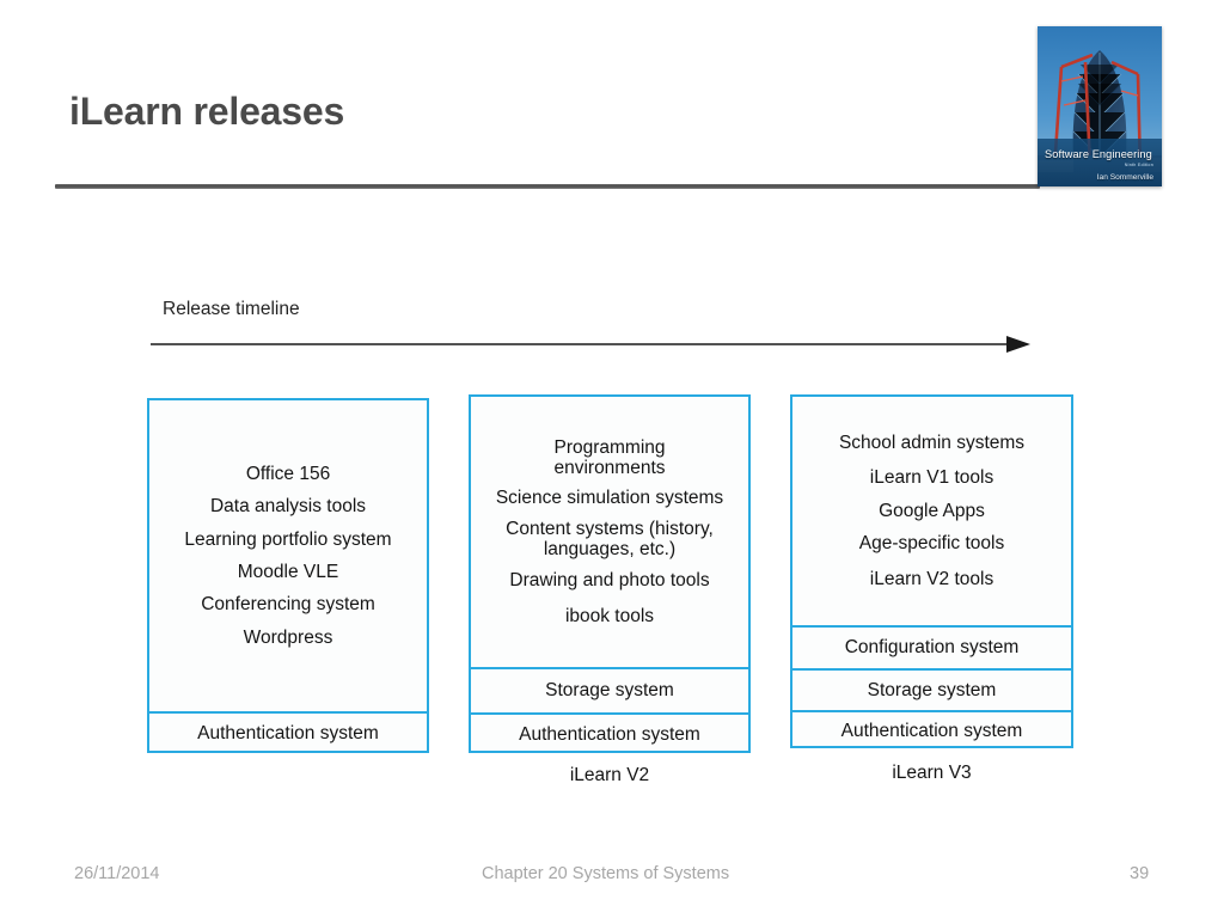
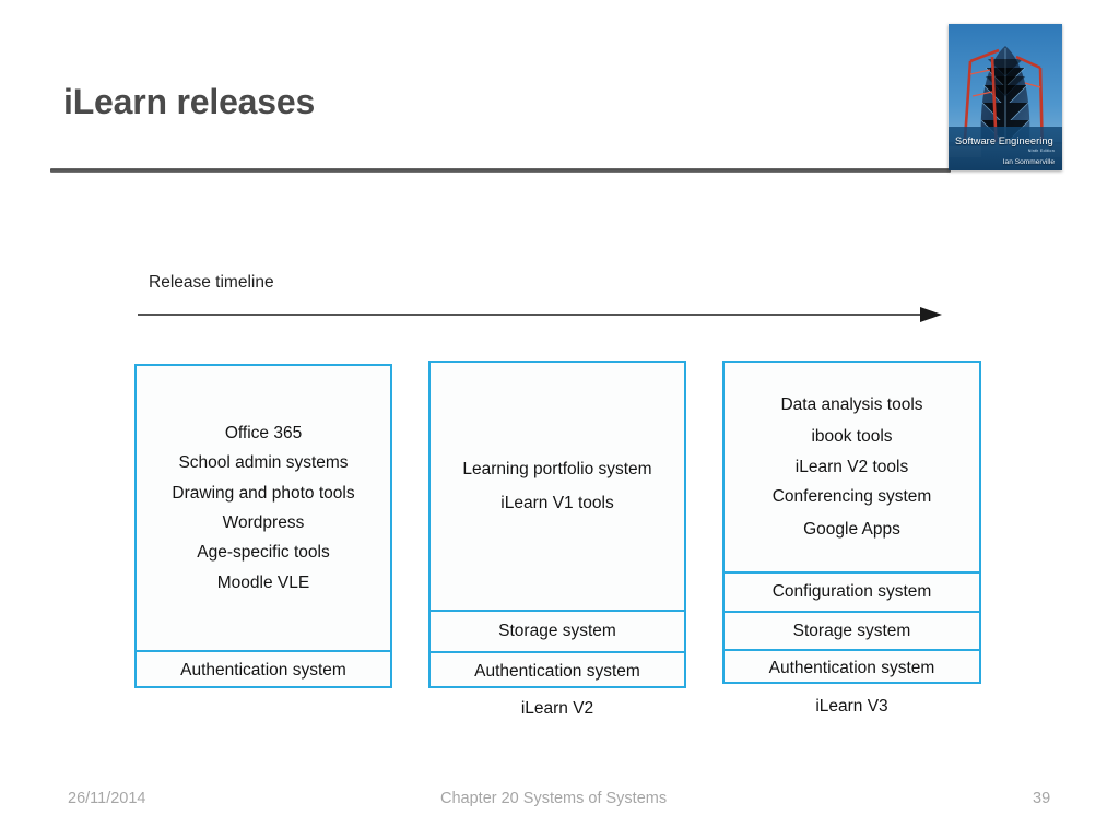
  iLearn releases
  Software Engineering
  Release timeline
- Office 156
+ Office 365
- Data analysis tools
+ School admin systems
- Learning portfolio system
+ Drawing and photo tools
- Moodle VLE
+ Wordpress
- Conferencing system
+ Age-specific tools
- Wordpress
+ Moodle VLE
  Authentication system
- Programming environments
- Science simulation systems
- Content systems (history, languages, etc.)
- Drawing and photo tools
+ Learning portfolio system
- ibook tools
+ iLearn V1 tools
  Storage system
  Authentication system
  iLearn V2
- School admin systems
+ Data analysis tools
- iLearn V1 tools
+ ibook tools
- Google Apps
+ iLearn V2 tools
- Age-specific tools
+ Conferencing system
- iLearn V2 tools
+ Google Apps
  Configuration system
  Storage system
  Authentication system
  iLearn V3
  26/11/2014
  Chapter 20 Systems of Systems
  39
